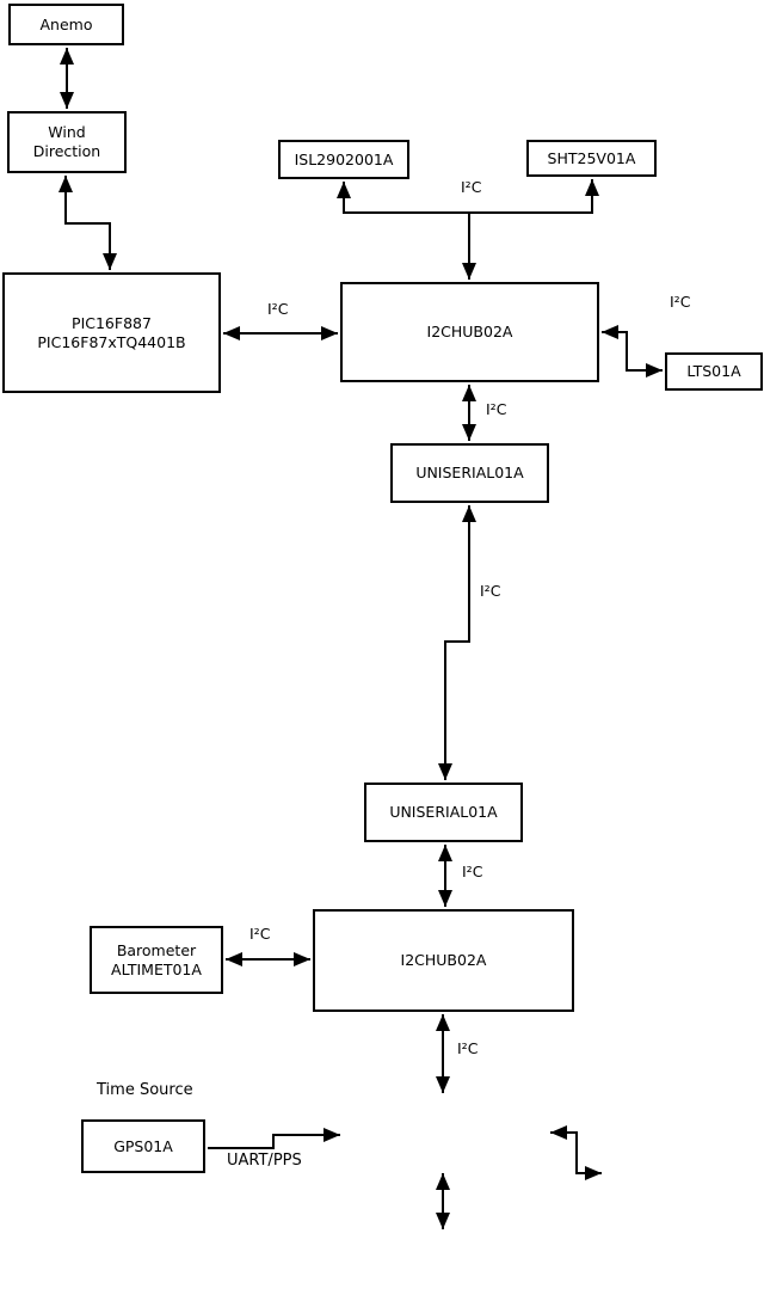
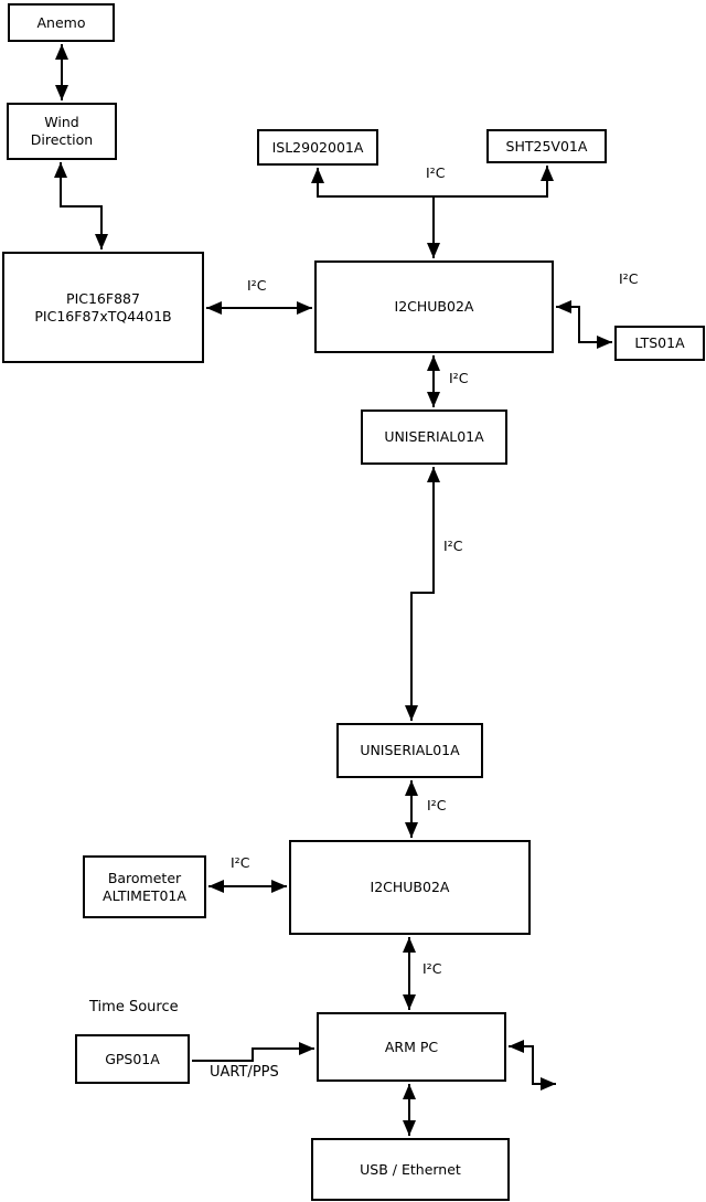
  Anemo
  Wind
  Direction
  PIC16F887
  PIC16F87xTQ4401B
  ISL2902001A
  SHT25V01A
  I2CHUB02A
  LTS01A
  UNISERIAL01A
  UNISERIAL01A
  Barometer
  ALTIMET01A
  I2CHUB02A
  GPS01A
+ ARM PC
+ USB / Ethernet
  I²C
  I²C
  I²C
  I²C
  I²C
  I²C
  I²C
  I²C
  Time Source
  UART/PPS
